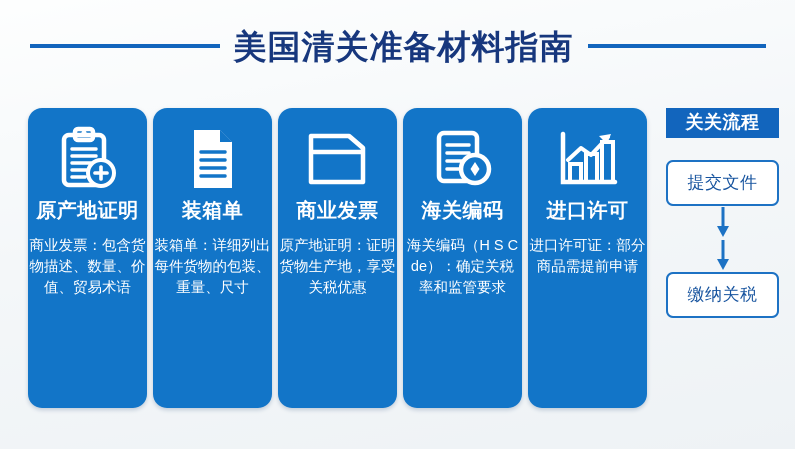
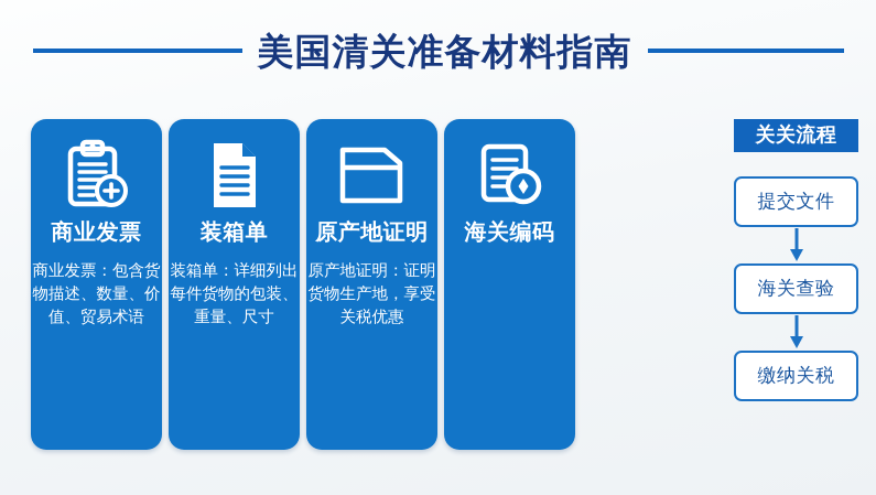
  美国清关准备材料指南
- 原产地证明
+ 商业发票
  商业发票：包含货物描述、数量、价值、贸易术语
  装箱单
  装箱单：详细列出每件货物的包装、重量、尺寸
- 商业发票
+ 原产地证明
  原产地证明：证明货物生产地，享受关税优惠
  海关编码
- 海关编码（H S Cde）：确定关税率和监管要求
- 进口许可
- 进口许可证：部分商品需提前申请
  关关流程
  提交文件
+ 海关查验
  缴纳关税
